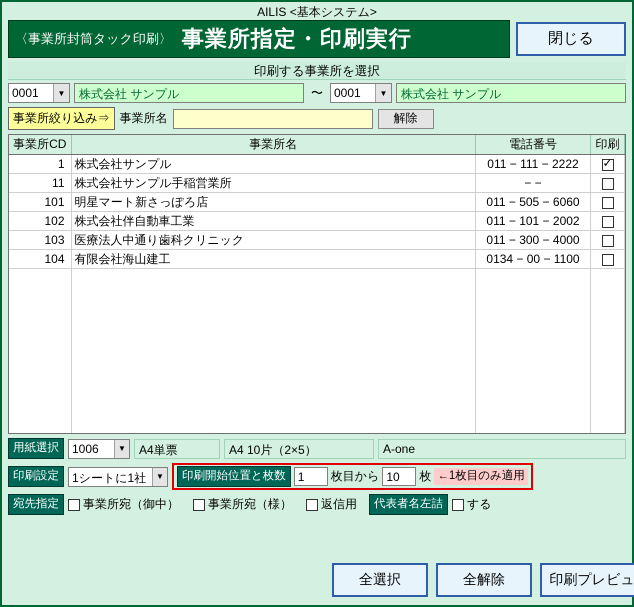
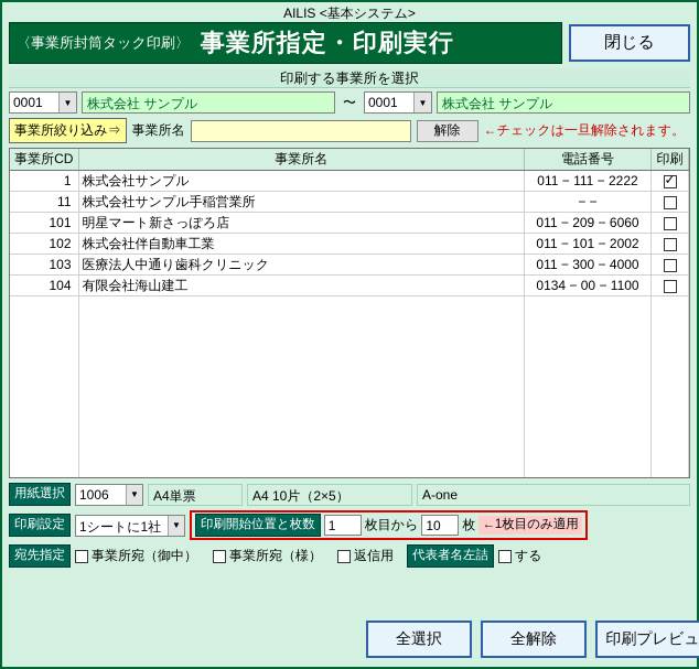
  AILIS <基本システム>
  〈事業所封筒タック印刷〉
  事業所指定・印刷実行
  閉じる
  印刷する事業所を選択
  0001
  ▼
  株式会社 サンプル
  〜
  0001
  ▼
  株式会社 サンプル
  事業所絞り込み⇒
  事業所名
  解除
+ ←チェックは一旦解除されます。
  事業所CD	事業所名	電話番号	印刷
  1	株式会社サンプル	011 − 111 − 2222
  11	株式会社サンプル手稲営業所	− −
- 101	明星マート新さっぽろ店	011 − 505 − 6060
+ 101	明星マート新さっぽろ店	011 − 209 − 6060
  102	株式会社伴自動車工業	011 − 101 − 2002
  103	医療法人中通り歯科クリニック	011 − 300 − 4000
  104	有限会社海山建工	0134 − 00 − 1100
  用紙選択
  1006
  ▼
  A4単票
  A4 10片（2×5）
  A-one
  印刷設定
  1シートに1社
  ▼
  印刷開始位置と枚数
  1
  枚目から
  10
  枚
  ←1枚目のみ適用
  宛先指定
  事業所宛（御中）
  事業所宛（様）
  返信用
  代表者名左詰
  する
  全選択
  全解除
  印刷プレビュ
